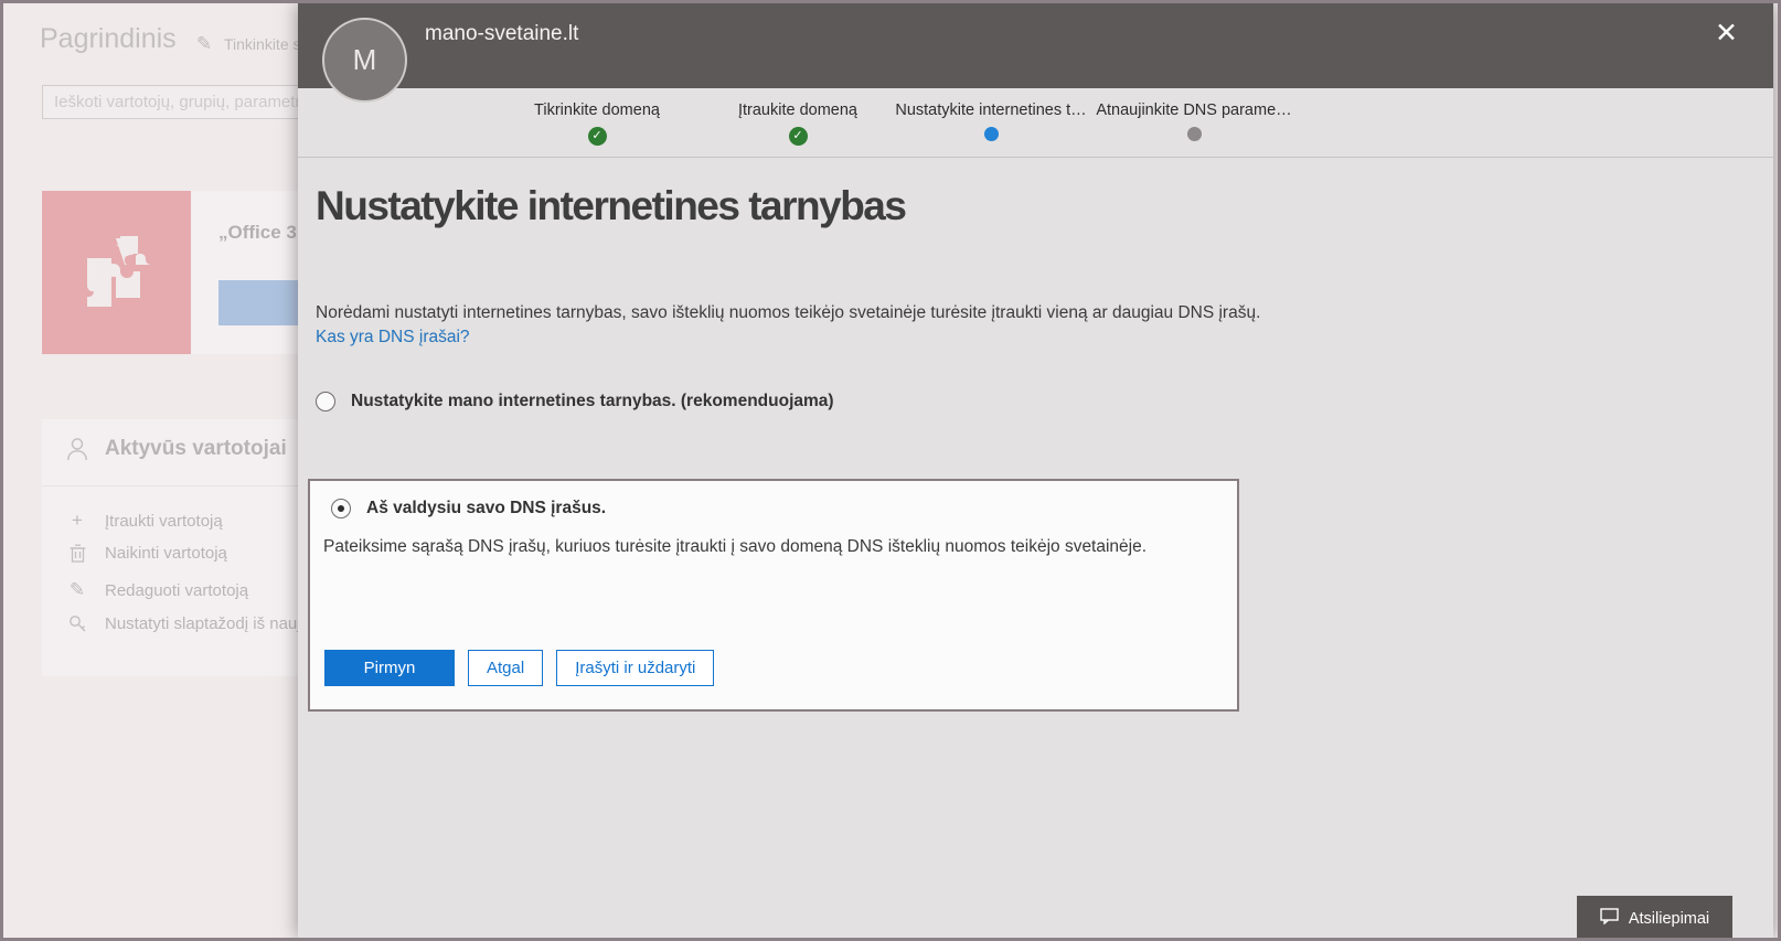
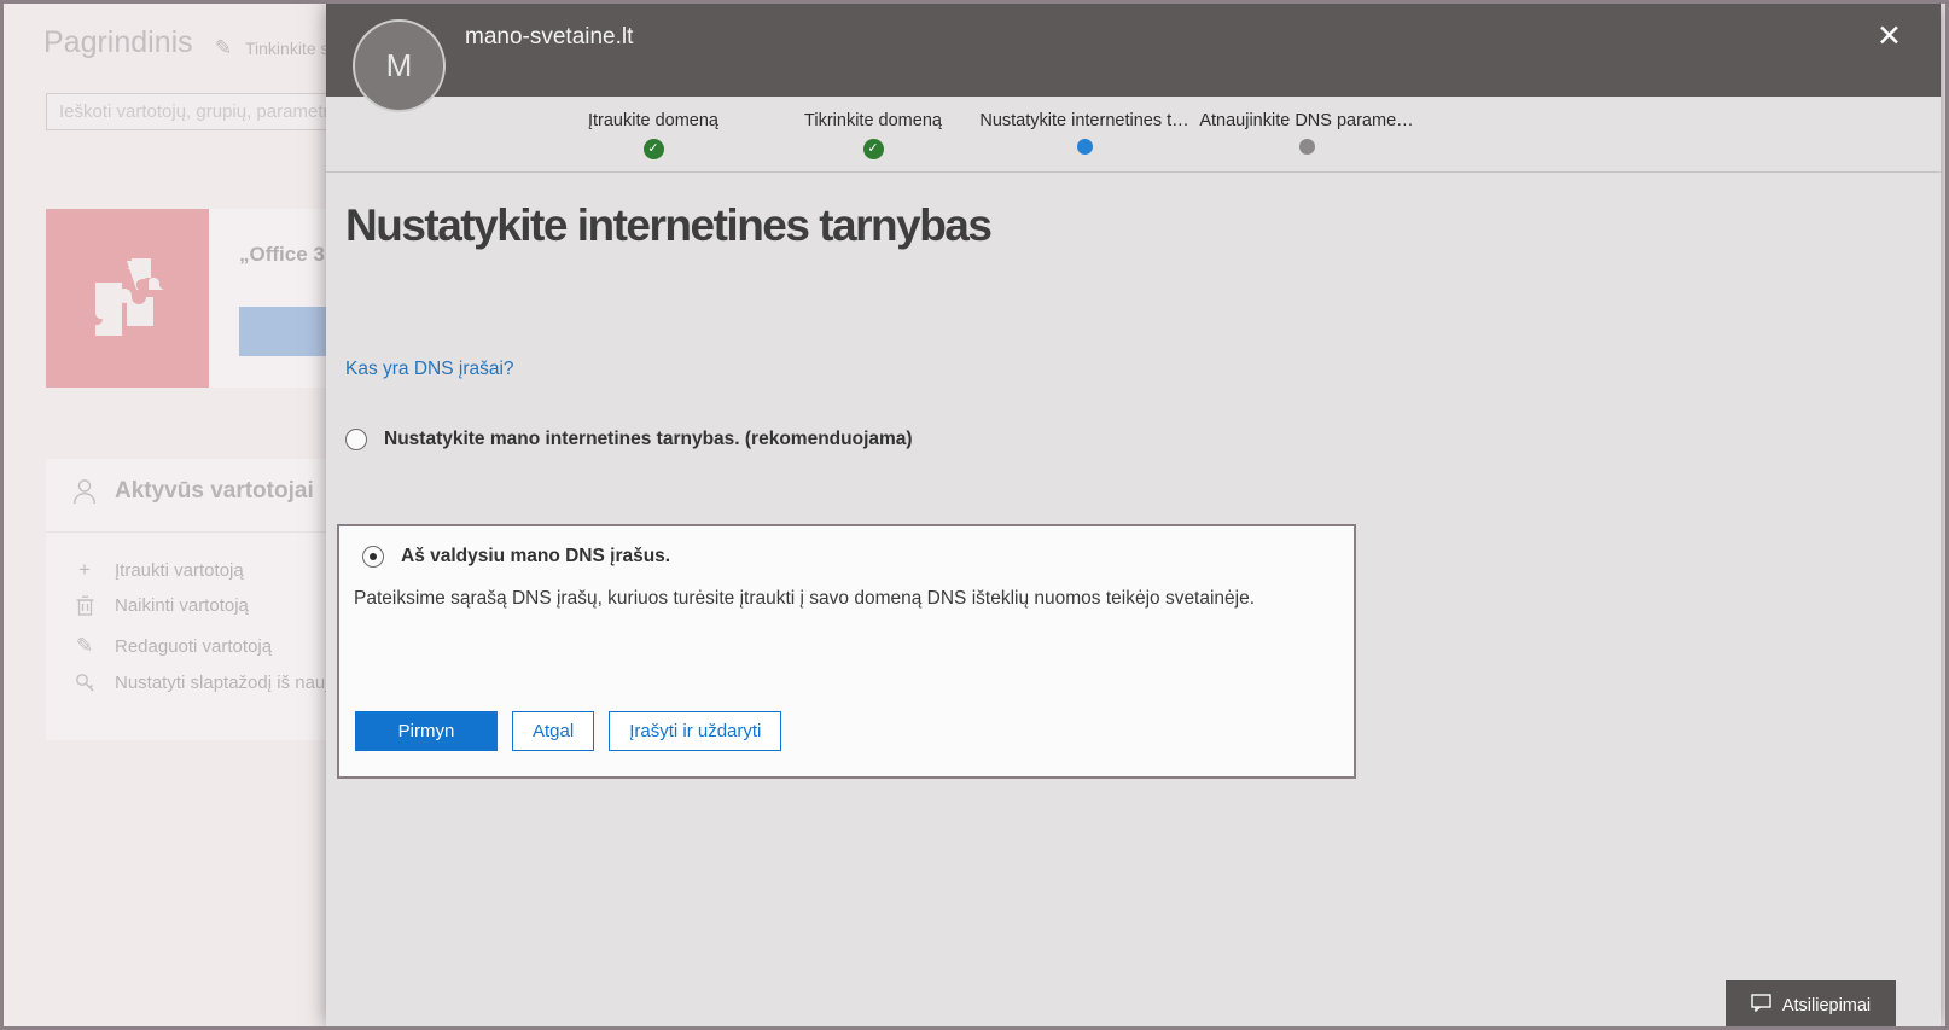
  Pagrindinis
  ✎
  Tinkinkite s
  Ieškoti vartotojų, grupių, paramet
  „Office 3
  Aktyvūs vartotojai
  +
  Įtraukti vartotoją
  Naikinti vartotoją
  ✎
  Redaguoti vartotoją
  Nustatyti slaptažodį iš nau
  mano-svetaine.lt
  ✕
  M
- Tikrinkite domeną
+ Įtraukite domeną
  ✓
- Įtraukite domeną
+ Tikrinkite domeną
  ✓
  Nustatykite internetines t…
  Atnaujinkite DNS parame…
  Nustatykite internetines tarnybas
- Norėdami nustatyti internetines tarnybas, savo išteklių nuomos teikėjo svetainėje turėsite įtraukti vieną ar daugiau DNS įrašų.
  Kas yra DNS įrašai?
  Nustatykite mano internetines tarnybas. (rekomenduojama)
- Aš valdysiu savo DNS įrašus.
+ Aš valdysiu mano DNS įrašus.
  Pateiksime sąrašą DNS įrašų, kuriuos turėsite įtraukti į savo domeną DNS išteklių nuomos teikėjo svetainėje.
  Pirmyn
  Atgal
  Įrašyti ir uždaryti
  Atsiliepimai
